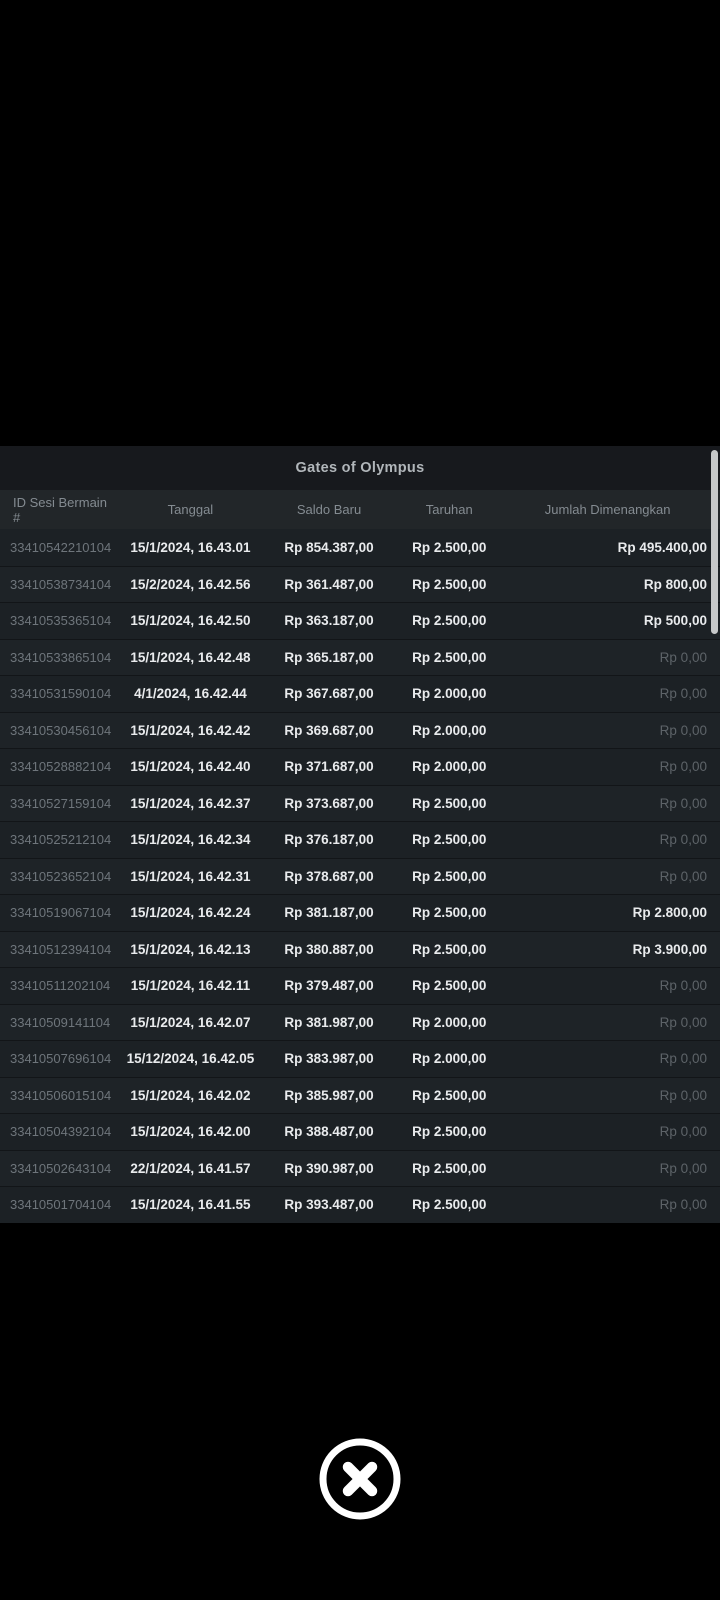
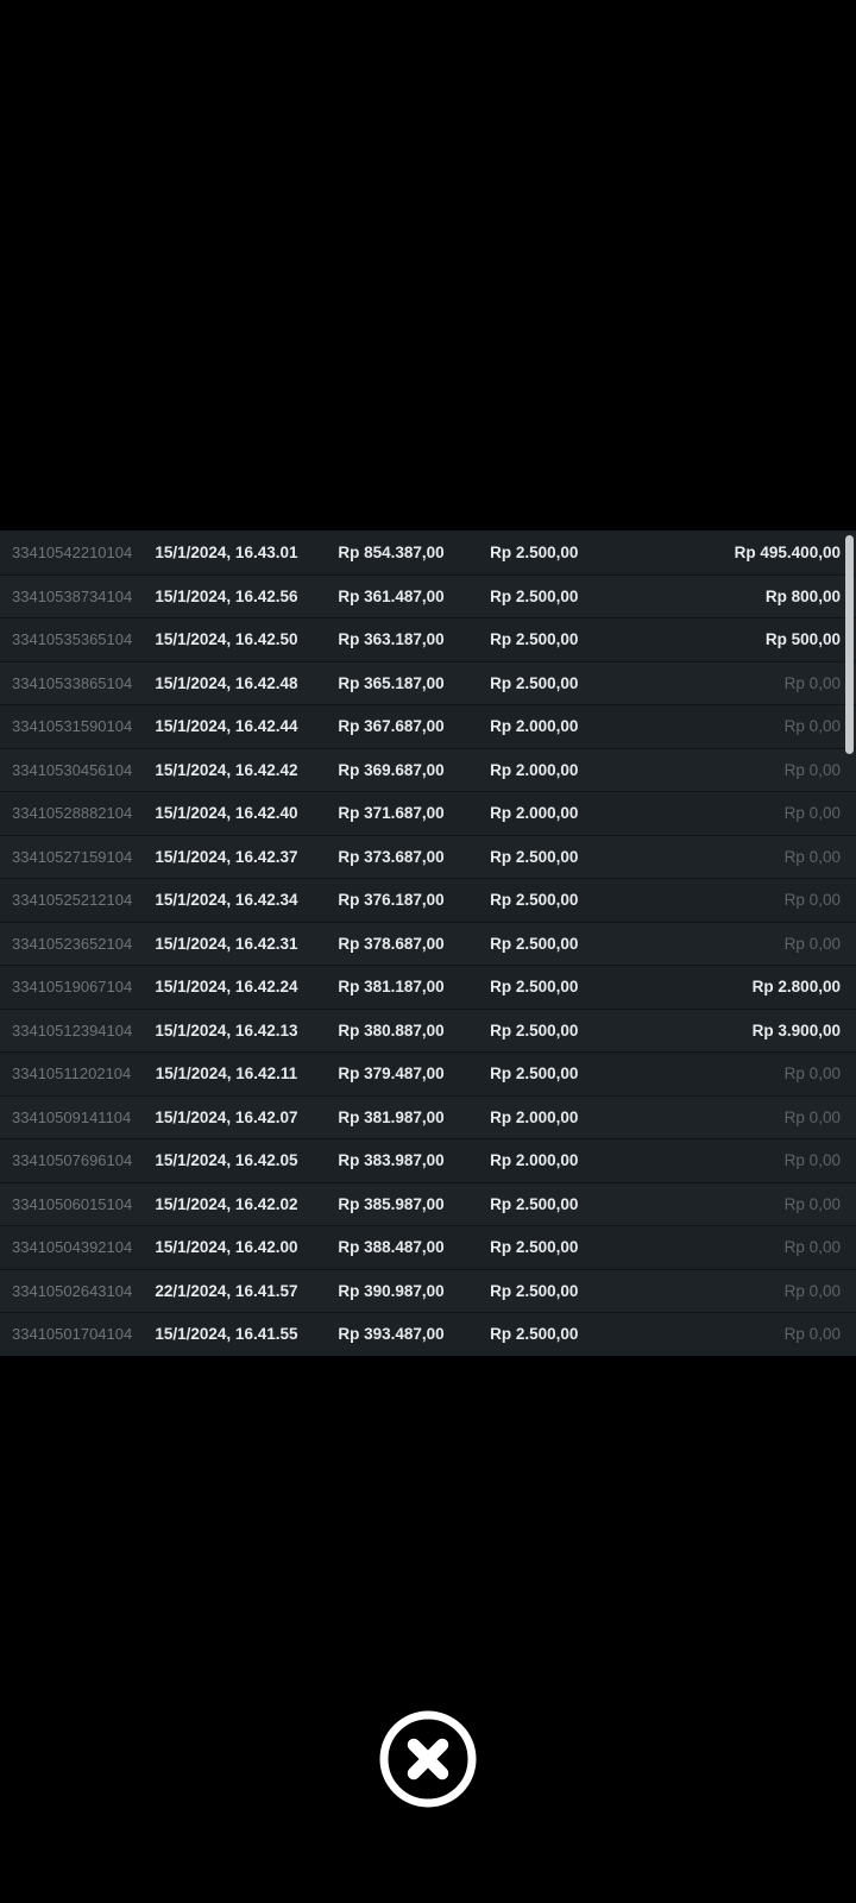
- Gates of Olympus
- ID Sesi Bermain #
- Tanggal
- Saldo Baru
- Taruhan
- Jumlah Dimenangkan
  33410542210104
  15/1/2024, 16.43.01
  Rp 854.387,00
  Rp 2.500,00
  Rp 495.400,00
  33410538734104
- 15/2/2024, 16.42.56
+ 15/1/2024, 16.42.56
  Rp 361.487,00
  Rp 2.500,00
  Rp 800,00
  33410535365104
  15/1/2024, 16.42.50
  Rp 363.187,00
  Rp 2.500,00
  Rp 500,00
  33410533865104
  15/1/2024, 16.42.48
  Rp 365.187,00
  Rp 2.500,00
  Rp 0,00
  33410531590104
- 4/1/2024, 16.42.44
+ 15/1/2024, 16.42.44
  Rp 367.687,00
  Rp 2.000,00
  Rp 0,00
  33410530456104
  15/1/2024, 16.42.42
  Rp 369.687,00
  Rp 2.000,00
  Rp 0,00
  33410528882104
  15/1/2024, 16.42.40
  Rp 371.687,00
  Rp 2.000,00
  Rp 0,00
  33410527159104
  15/1/2024, 16.42.37
  Rp 373.687,00
  Rp 2.500,00
  Rp 0,00
  33410525212104
  15/1/2024, 16.42.34
  Rp 376.187,00
  Rp 2.500,00
  Rp 0,00
  33410523652104
  15/1/2024, 16.42.31
  Rp 378.687,00
  Rp 2.500,00
  Rp 0,00
  33410519067104
  15/1/2024, 16.42.24
  Rp 381.187,00
  Rp 2.500,00
  Rp 2.800,00
  33410512394104
  15/1/2024, 16.42.13
  Rp 380.887,00
  Rp 2.500,00
  Rp 3.900,00
  33410511202104
  15/1/2024, 16.42.11
  Rp 379.487,00
  Rp 2.500,00
  Rp 0,00
  33410509141104
  15/1/2024, 16.42.07
  Rp 381.987,00
  Rp 2.000,00
  Rp 0,00
  33410507696104
- 15/12/2024, 16.42.05
+ 15/1/2024, 16.42.05
  Rp 383.987,00
  Rp 2.000,00
  Rp 0,00
  33410506015104
  15/1/2024, 16.42.02
  Rp 385.987,00
  Rp 2.500,00
  Rp 0,00
  33410504392104
  15/1/2024, 16.42.00
  Rp 388.487,00
  Rp 2.500,00
  Rp 0,00
  33410502643104
  22/1/2024, 16.41.57
  Rp 390.987,00
  Rp 2.500,00
  Rp 0,00
  33410501704104
  15/1/2024, 16.41.55
  Rp 393.487,00
  Rp 2.500,00
  Rp 0,00
